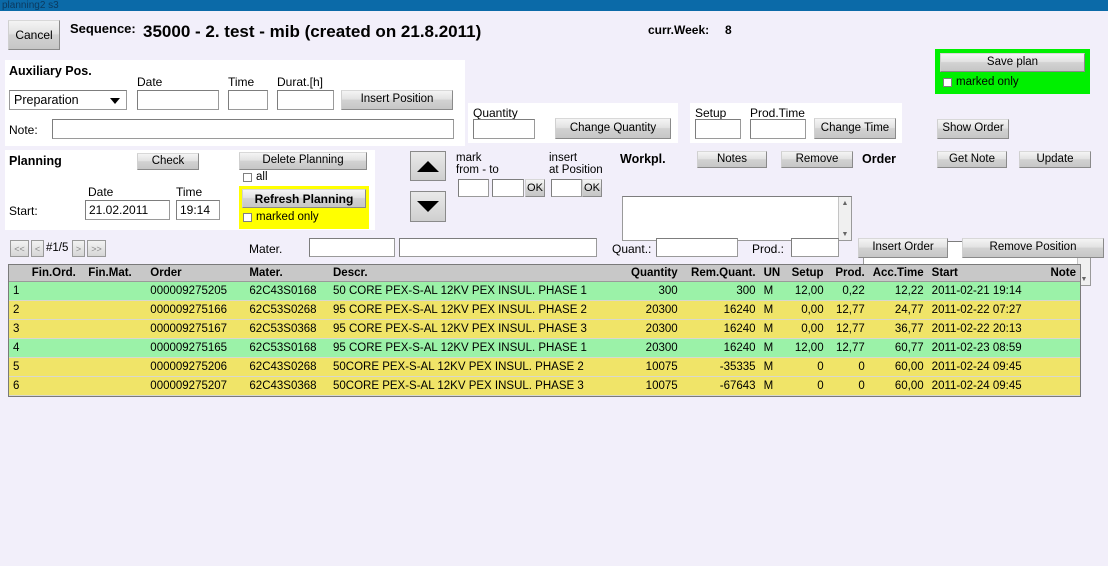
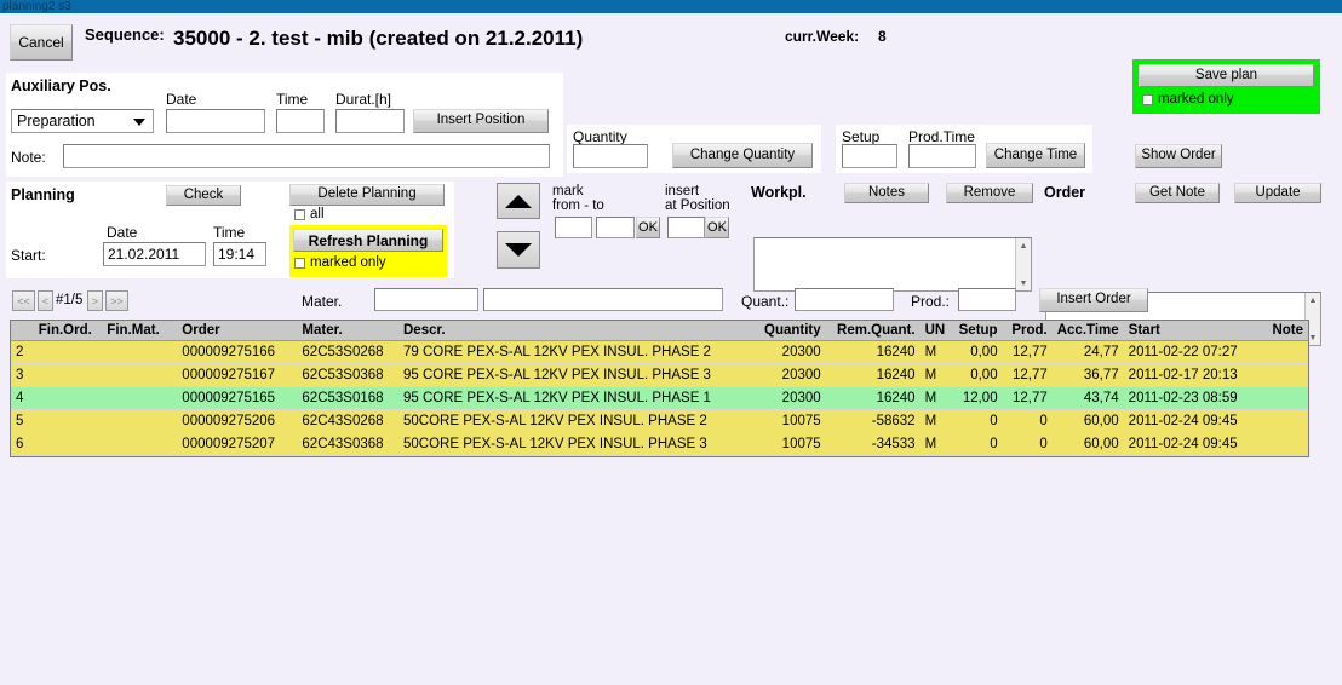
  planning2 s3
  Cancel
  Sequence:
- 35000 - 2. test - mib (created on 21.8.2011)
+ 35000 - 2. test - mib (created on 21.2.2011)
  curr.Week:
  8
  Save plan
  marked only
  Auxiliary Pos.
  Date
  Time
  Durat.[h]
  Preparation
  Insert Position
  Note:
  Quantity
  Change Quantity
  Setup
  Prod.Time
  Change Time
  Show Order
  Planning
  Check
  Delete Planning
  all
  Refresh Planning
  marked only
  Date
  Time
  Start:
  21.02.2011
  19:14
  mark
  from - to
  insert
  at Position
  OK
  OK
  Workpl.
  Notes
  Remove
  Order
  Get Note
  Update
  <<
  <
  #1/5
  >
  >>
  Mater.
  Quant.:
  Prod.:
  Insert Order
- Remove Position
  	Fin.Ord.	Fin.Mat.	Order	Mater.	Descr.	Quantity	Rem.Quant.	UN	Setup	Prod.	Acc.Time	Start	Note
- 1			000009275205	62C43S0168	50 CORE PEX-S-AL 12KV PEX INSUL. PHASE 1	300	300	M	12,00	0,22	12,22	2011-02-21 19:14
- 2			000009275166	62C53S0268	95 CORE PEX-S-AL 12KV PEX INSUL. PHASE 2	20300	16240	M	0,00	12,77	24,77	2011-02-22 07:27
+ 2			000009275166	62C53S0268	79 CORE PEX-S-AL 12KV PEX INSUL. PHASE 2	20300	16240	M	0,00	12,77	24,77	2011-02-22 07:27
- 3			000009275167	62C53S0368	95 CORE PEX-S-AL 12KV PEX INSUL. PHASE 3	20300	16240	M	0,00	12,77	36,77	2011-02-22 20:13
+ 3			000009275167	62C53S0368	95 CORE PEX-S-AL 12KV PEX INSUL. PHASE 3	20300	16240	M	0,00	12,77	36,77	2011-02-17 20:13
- 4			000009275165	62C53S0168	95 CORE PEX-S-AL 12KV PEX INSUL. PHASE 1	20300	16240	M	12,00	12,77	60,77	2011-02-23 08:59
+ 4			000009275165	62C53S0168	95 CORE PEX-S-AL 12KV PEX INSUL. PHASE 1	20300	16240	M	12,00	12,77	43,74	2011-02-23 08:59
- 5			000009275206	62C43S0268	50CORE PEX-S-AL 12KV PEX INSUL. PHASE 2	10075	-35335	M	0	0	60,00	2011-02-24 09:45
+ 5			000009275206	62C43S0268	50CORE PEX-S-AL 12KV PEX INSUL. PHASE 2	10075	-58632	M	0	0	60,00	2011-02-24 09:45
- 6			000009275207	62C43S0368	50CORE PEX-S-AL 12KV PEX INSUL. PHASE 3	10075	-67643	M	0	0	60,00	2011-02-24 09:45
+ 6			000009275207	62C43S0368	50CORE PEX-S-AL 12KV PEX INSUL. PHASE 3	10075	-34533	M	0	0	60,00	2011-02-24 09:45
